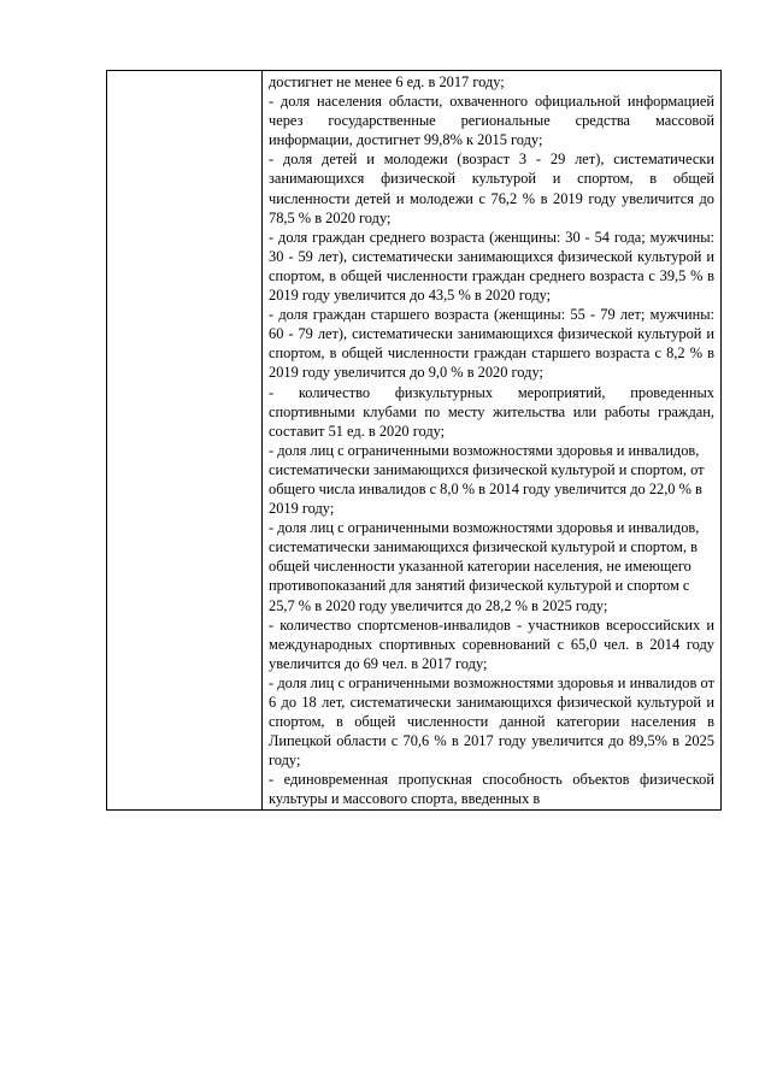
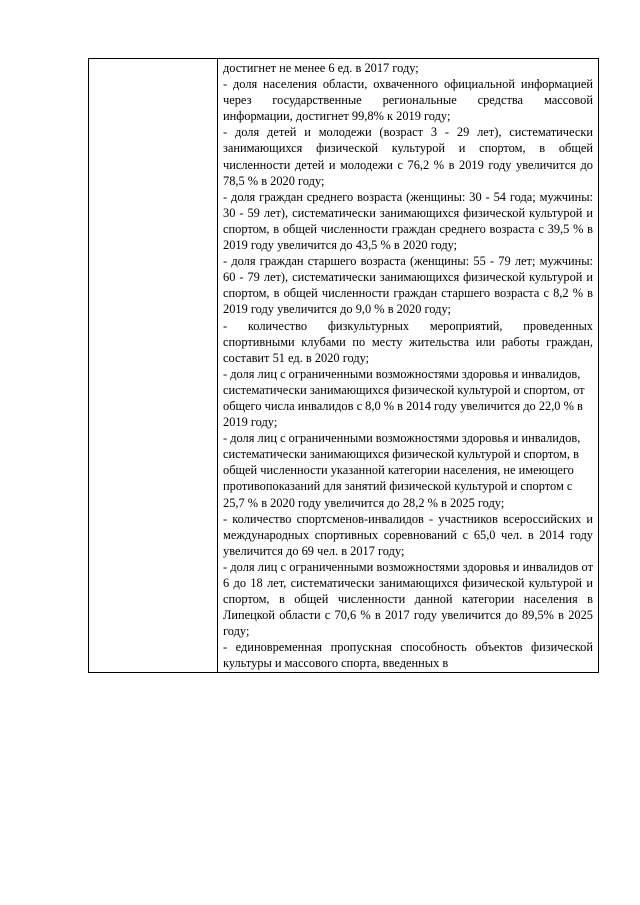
- 	достигнет не менее 6 ед. в 2017 году; - доля населения области, охваченного официальной информацией через государственные региональные средства массовой информации, достигнет 99,8% к 2015 году; - доля детей и молодежи (возраст 3 - 29 лет), систематически занимающихся физической культурой и спортом, в общей численности детей и молодежи с 76,2 % в 2019 году увеличится до 78,5 % в 2020 году; - доля граждан среднего возраста (женщины: 30 - 54 года; мужчины: 30 - 59 лет), систематически занимающихся физической культурой и спортом, в общей численности граждан среднего возраста с 39,5 % в 2019 году увеличится до 43,5 % в 2020 году; - доля граждан старшего возраста (женщины: 55 - 79 лет; мужчины: 60 - 79 лет), систематически занимающихся физической культурой и спортом, в общей численности граждан старшего возраста с 8,2 % в 2019 году увеличится до 9,0 % в 2020 году; - количество физкультурных мероприятий, проведенных спортивными клубами по месту жительства или работы граждан, составит 51 ед. в 2020 году; - доля лиц с ограниченными возможностями здоровья и инвалидов, систематически занимающихся физической культурой и спортом, от общего числа инвалидов с 8,0 % в 2014 году увеличится до 22,0 % в 2019 году; - доля лиц с ограниченными возможностями здоровья и инвалидов, систематически занимающихся физической культурой и спортом, в общей численности указанной категории населения, не имеющего противопоказаний для занятий физической культурой и спортом с 25,7 % в 2020 году увеличится до 28,2 % в 2025 году; - количество спортсменов-инвалидов - участников всероссийских и международных спортивных соревнований с 65,0 чел. в 2014 году увеличится до 69 чел. в 2017 году; - доля лиц с ограниченными возможностями здоровья и инвалидов от 6 до 18 лет, систематически занимающихся физической культурой и спортом, в общей численности данной категории населения в Липецкой области с 70,6 % в 2017 году увеличится до 89,5% в 2025 году; - единовременная пропускная способность объектов физической культуры и массового спорта, введенных в
+ 	достигнет не менее 6 ед. в 2017 году; - доля населения области, охваченного официальной информацией через государственные региональные средства массовой информации, достигнет 99,8% к 2019 году; - доля детей и молодежи (возраст 3 - 29 лет), систематически занимающихся физической культурой и спортом, в общей численности детей и молодежи с 76,2 % в 2019 году увеличится до 78,5 % в 2020 году; - доля граждан среднего возраста (женщины: 30 - 54 года; мужчины: 30 - 59 лет), систематически занимающихся физической культурой и спортом, в общей численности граждан среднего возраста с 39,5 % в 2019 году увеличится до 43,5 % в 2020 году; - доля граждан старшего возраста (женщины: 55 - 79 лет; мужчины: 60 - 79 лет), систематически занимающихся физической культурой и спортом, в общей численности граждан старшего возраста с 8,2 % в 2019 году увеличится до 9,0 % в 2020 году; - количество физкультурных мероприятий, проведенных спортивными клубами по месту жительства или работы граждан, составит 51 ед. в 2020 году; - доля лиц с ограниченными возможностями здоровья и инвалидов, систематически занимающихся физической культурой и спортом, от общего числа инвалидов с 8,0 % в 2014 году увеличится до 22,0 % в 2019 году; - доля лиц с ограниченными возможностями здоровья и инвалидов, систематически занимающихся физической культурой и спортом, в общей численности указанной категории населения, не имеющего противопоказаний для занятий физической культурой и спортом с 25,7 % в 2020 году увеличится до 28,2 % в 2025 году; - количество спортсменов-инвалидов - участников всероссийских и международных спортивных соревнований с 65,0 чел. в 2014 году увеличится до 69 чел. в 2017 году; - доля лиц с ограниченными возможностями здоровья и инвалидов от 6 до 18 лет, систематически занимающихся физической культурой и спортом, в общей численности данной категории населения в Липецкой области с 70,6 % в 2017 году увеличится до 89,5% в 2025 году; - единовременная пропускная способность объектов физической культуры и массового спорта, введенных в
